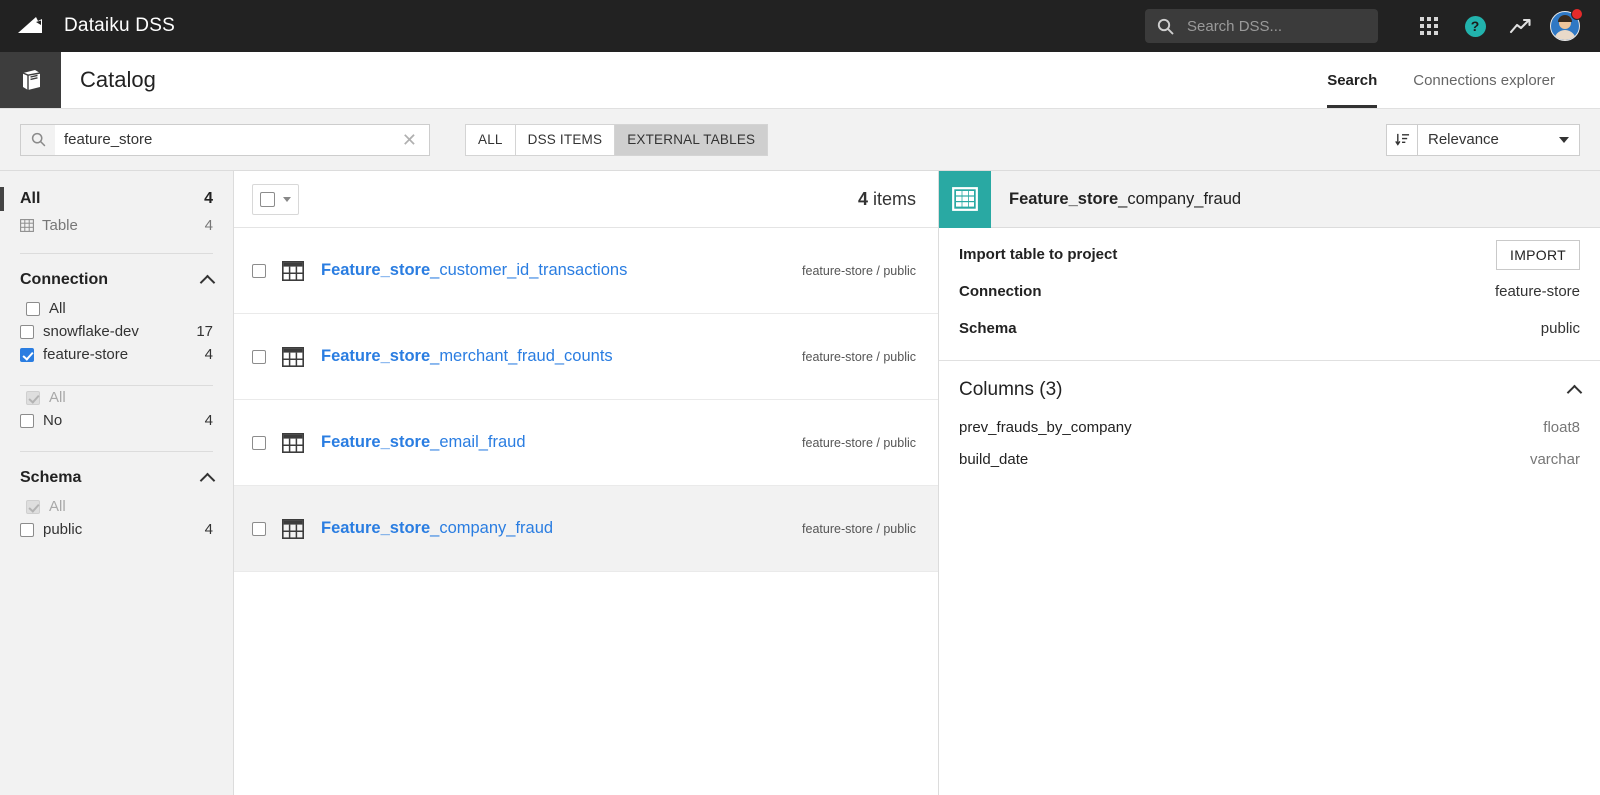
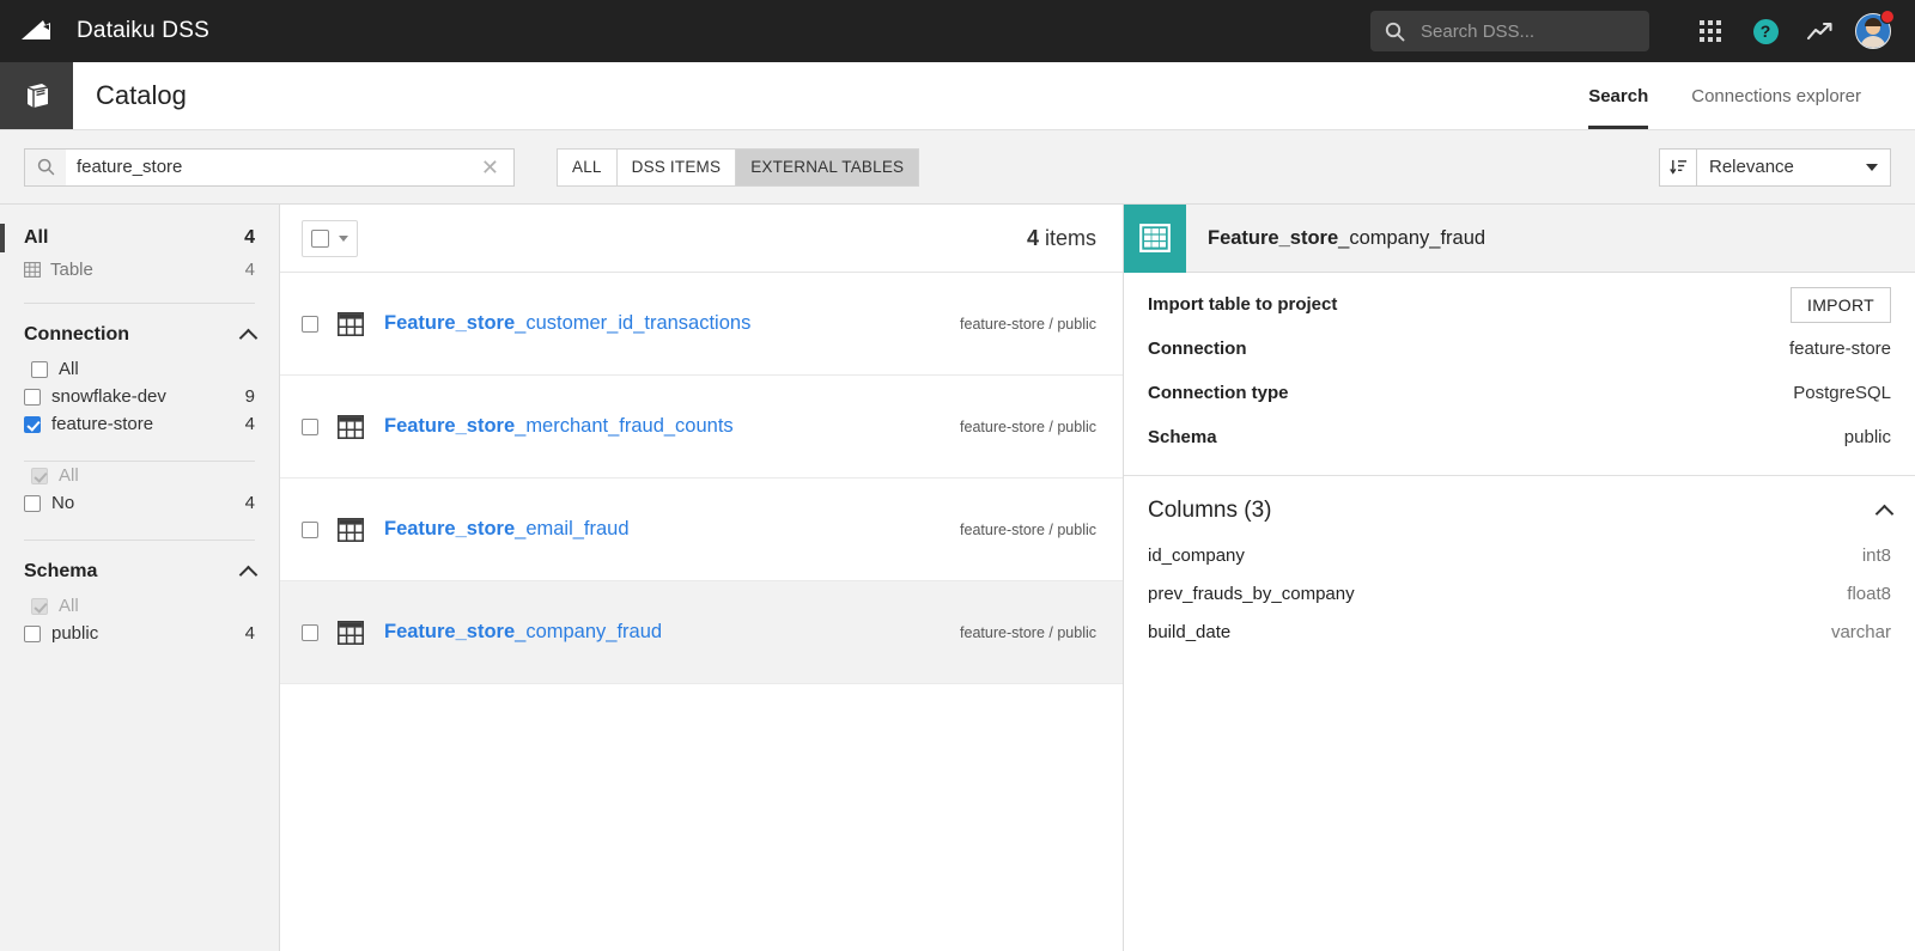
  Dataiku DSS
  Search DSS...
  ?
  Catalog
  Search
  Connections explorer
  feature_store
  ✕
  ALL
  DSS ITEMS
  EXTERNAL TABLES
  Relevance
  All
  4
  Table
  4
  Connection
  All
  snowflake-dev
- 17
+ 9
  feature-store
  4
  All
  No
  4
  Schema
  All
  public
  4
  4 items
  Feature_store_customer_id_transactions
  feature-store / public
  Feature_store_merchant_fraud_counts
  feature-store / public
  Feature_store_email_fraud
  feature-store / public
  Feature_store_company_fraud
  feature-store / public
  Feature_store_company_fraud
  Import table to project
  IMPORT
  Connection
  feature-store
+ Connection type
+ PostgreSQL
  Schema
  public
  Columns (3)
+ id_company
+ int8
  prev_frauds_by_company
  float8
  build_date
  varchar
